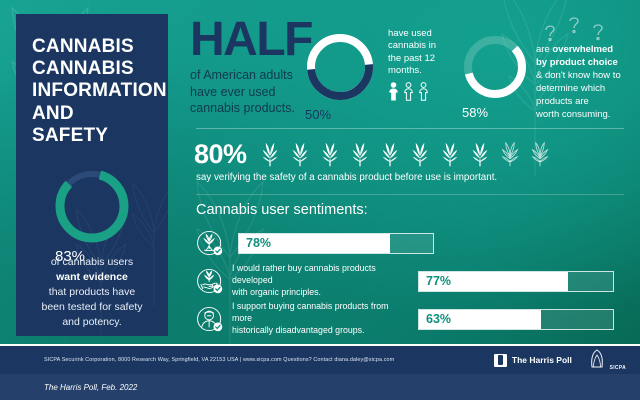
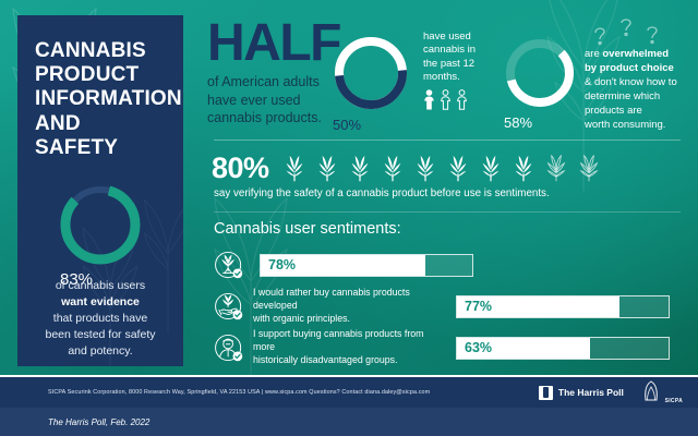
- CANNABIS CANNABIS INFORMATION AND SAFETY
+ CANNABIS PRODUCT INFORMATION AND SAFETY
  83%
  of cannabis users
  want evidence
  that products have
  been tested for safety
  and potency.
  HALF
  of American adults
  have ever used
  cannabis products.
  50%
  have used
  cannabis in
  the past 12
  months.
  58%
  are overwhelmed
  by product choice
  & don't know how to
  determine which
  products are
  worth consuming.
  80%
- say verifying the safety of a cannabis product before use is important.
+ say verifying the safety of a cannabis product before use is sentiments.
  Cannabis user sentiments:
  78%
  I would rather buy cannabis products developed
  with organic principles.
  77%
  I support buying cannabis products from more
  historically disadvantaged groups.
  63%
  The Harris Poll
  The Harris Poll, Feb. 2022
